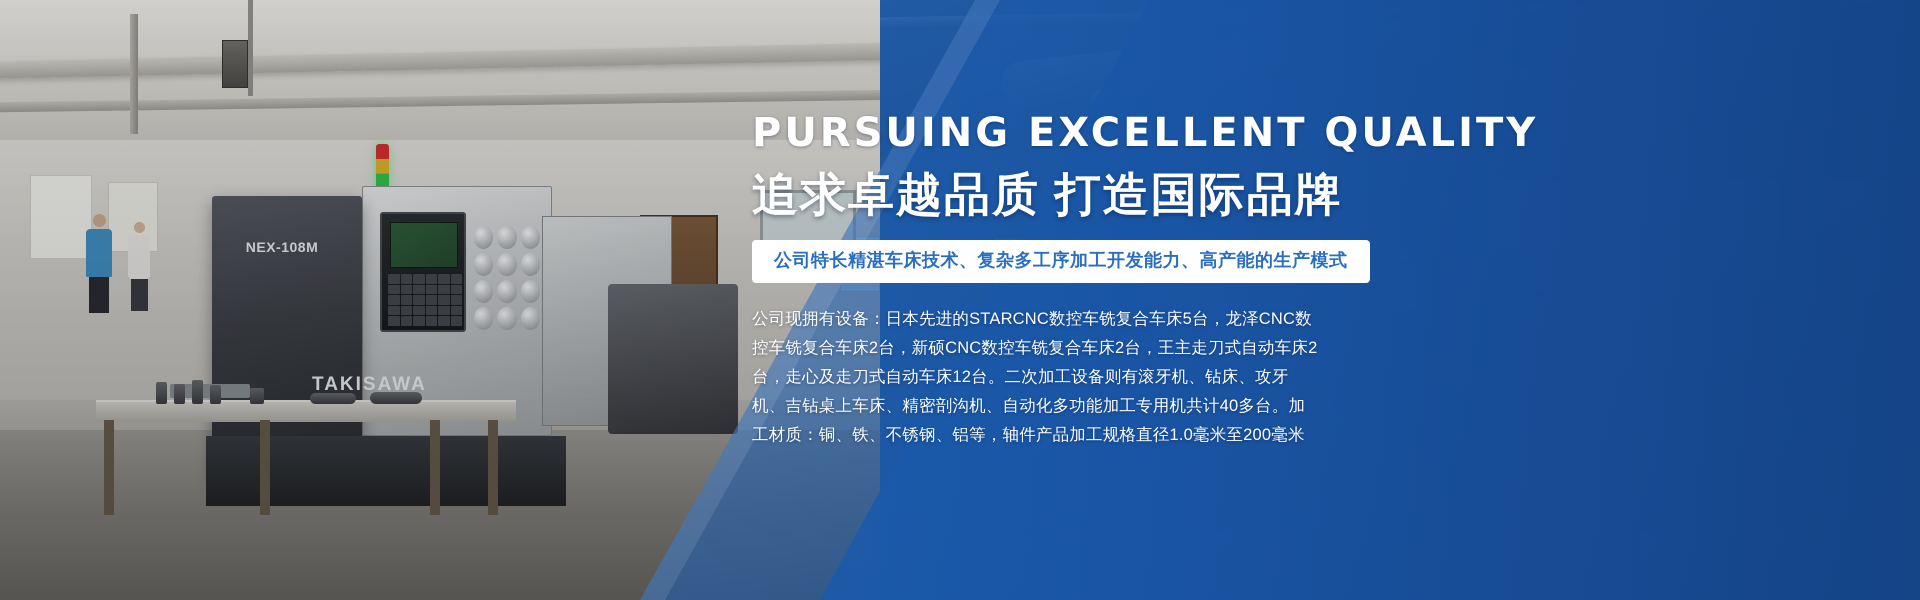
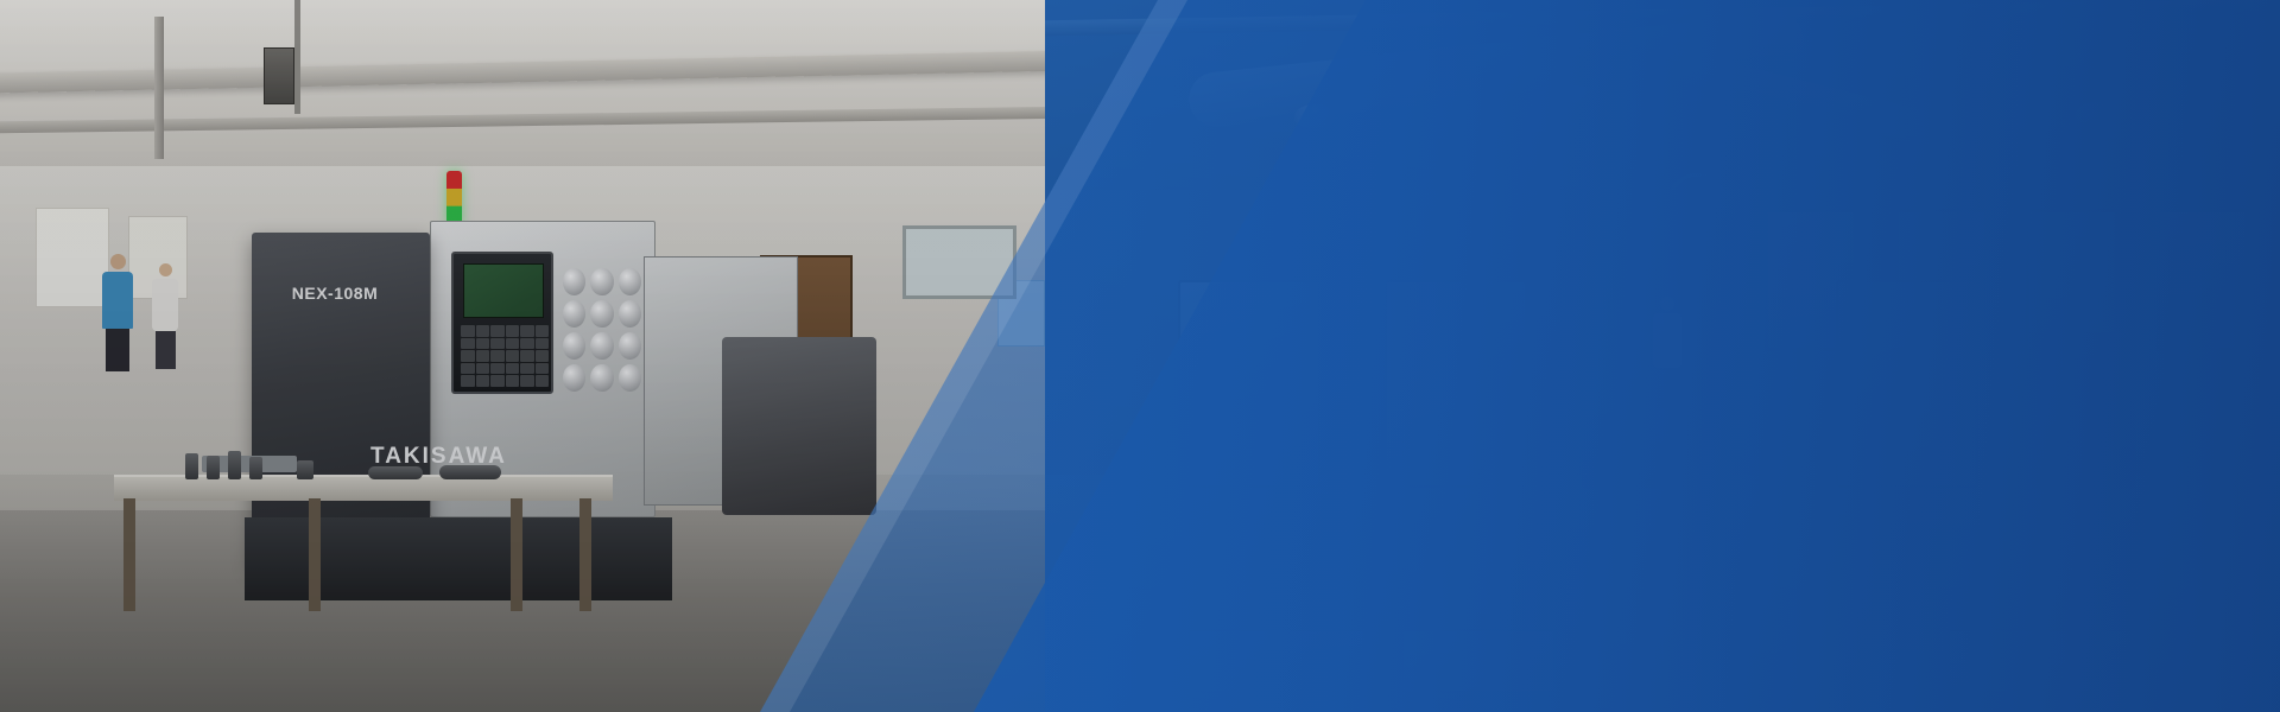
- PURSUING EXCELLENT QUALITY
- 追求卓越品质 打造国际品牌
- 公司特长精湛车床技术、复杂多工序加工开发能力、高产能的生产模式
- 公司现拥有设备：日本先进的STARCNC数控车铣复合车床5台，龙泽CNC数控车铣复合车床2台，新硕CNC数控车铣复合车床2台，王主走刀式自动车床2台，走心及走刀式自动车床12台。二次加工设备则有滚牙机、钻床、攻牙机、吉钻桌上车床、精密剖沟机、自动化多功能加工专用机共计40多台。加工材质：铜、铁、不锈钢、铝等，轴件产品加工规格直径1.0毫米至200毫米
